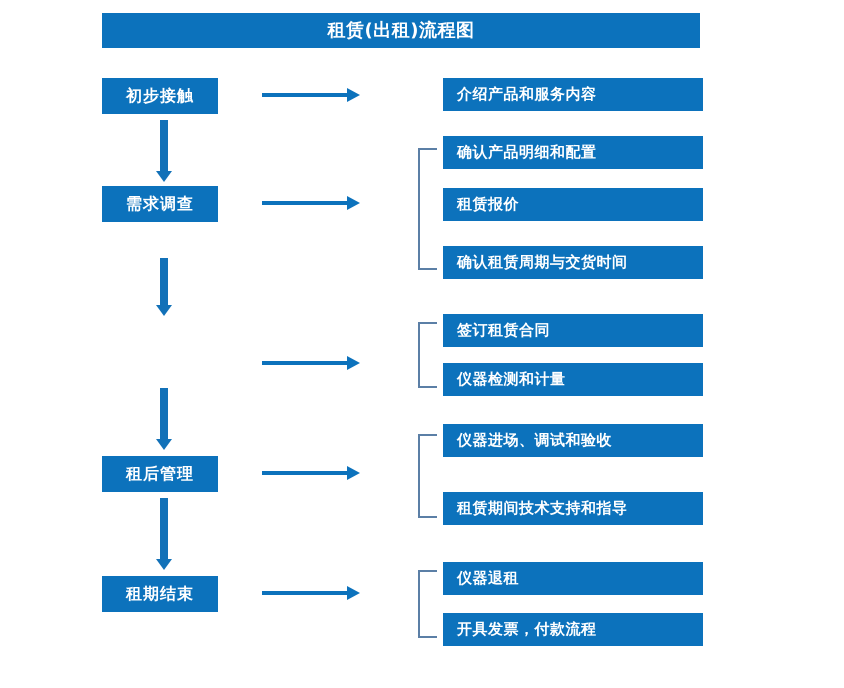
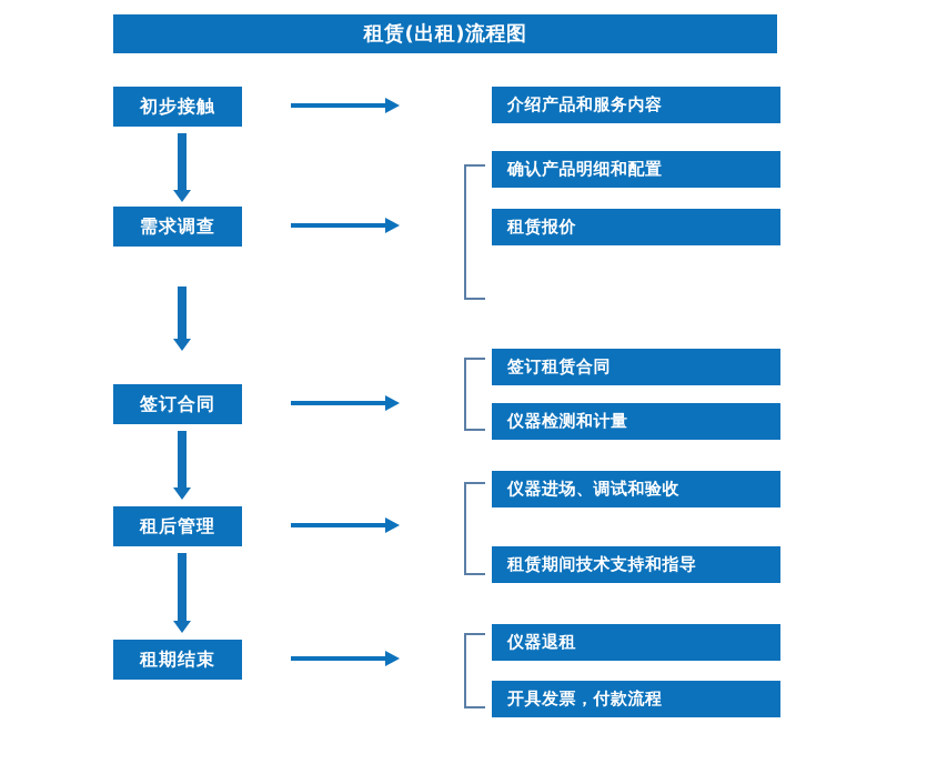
  租赁(出租)流程图
  初步接触
  需求调查
+ 签订合同
  租后管理
  租期结束
  介绍产品和服务内容
  确认产品明细和配置
  租赁报价
- 确认租赁周期与交货时间
  签订租赁合同
  仪器检测和计量
  仪器进场、调试和验收
  租赁期间技术支持和指导
  仪器退租
  开具发票，付款流程
